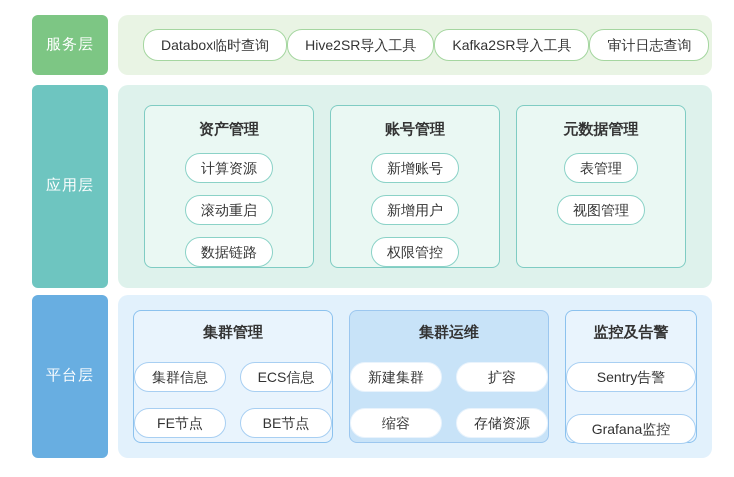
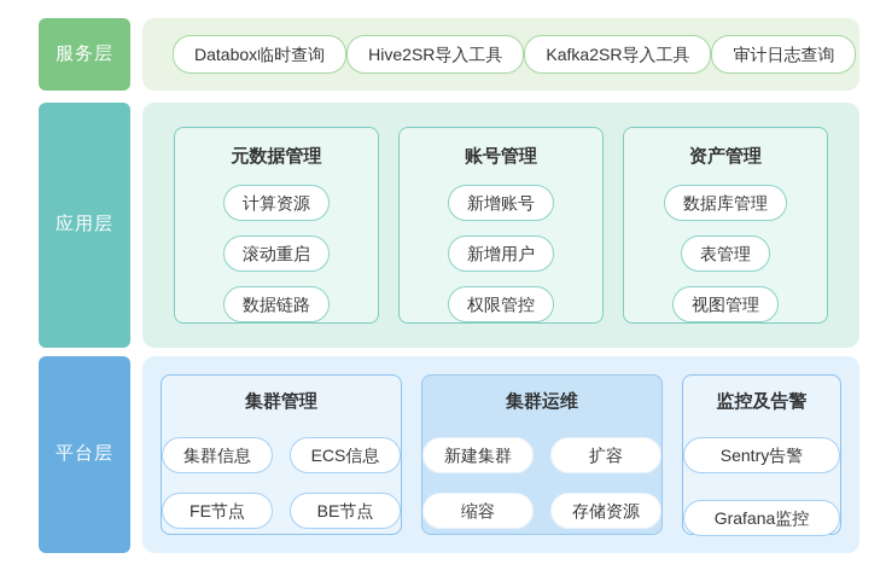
  服务层
  Databox临时查询
  Hive2SR导入工具
  Kafka2SR导入工具
  审计日志查询
  应用层
- 资产管理
+ 元数据管理
  计算资源
  滚动重启
  数据链路
  账号管理
  新增账号
  新增用户
  权限管控
- 元数据管理
+ 资产管理
+ 数据库管理
  表管理
  视图管理
  平台层
  集群管理
  集群信息
  ECS信息
  FE节点
  BE节点
  集群运维
  新建集群
  扩容
  缩容
  存储资源
  监控及告警
  Sentry告警
  Grafana监控
